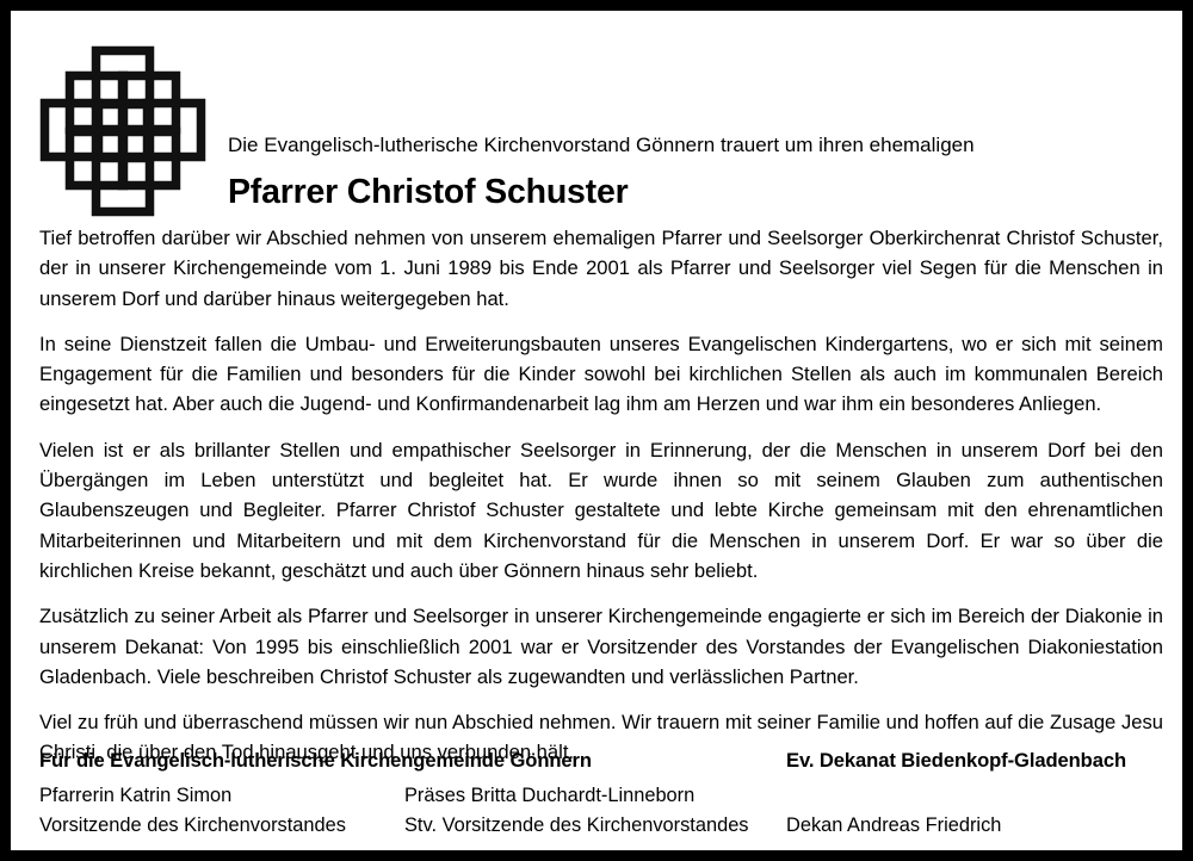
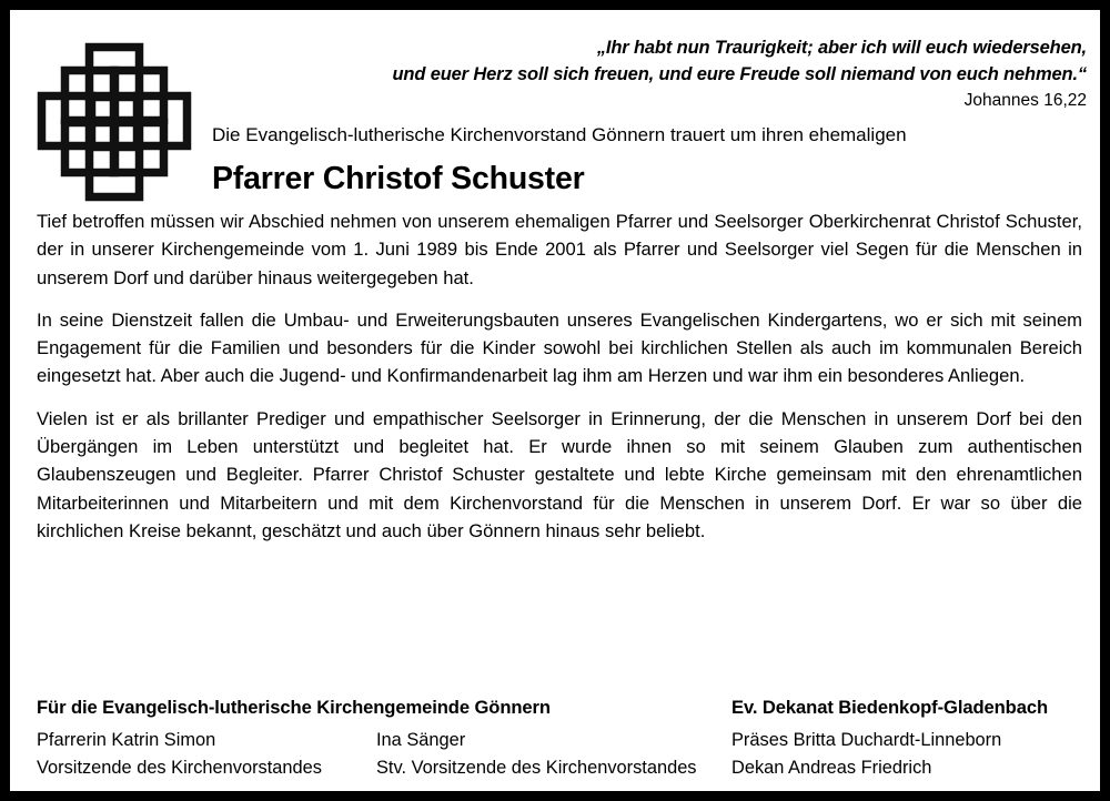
+ „Ihr habt nun Traurigkeit; aber ich will euch wiedersehen,
+ und euer Herz soll sich freuen, und eure Freude soll niemand von euch nehmen.“
+ Johannes 16,22
  Die Evangelisch-lutherische Kirchenvorstand Gönnern trauert um ihren ehemaligen
  Pfarrer Christof Schuster
- Tief betroffen darüber wir Abschied nehmen von unserem ehemaligen Pfarrer und Seelsorger Oberkirchenrat Christof Schuster, der in unserer Kirchengemeinde vom 1. Juni 1989 bis Ende 2001 als Pfarrer und Seelsorger viel Segen für die Menschen in unserem Dorf und darüber hinaus weitergegeben hat.
+ Tief betroffen müssen wir Abschied nehmen von unserem ehemaligen Pfarrer und Seelsorger Oberkirchenrat Christof Schuster, der in unserer Kirchengemeinde vom 1. Juni 1989 bis Ende 2001 als Pfarrer und Seelsorger viel Segen für die Menschen in unserem Dorf und darüber hinaus weitergegeben hat.
  In seine Dienstzeit fallen die Umbau- und Erweiterungsbauten unseres Evangelischen Kindergartens, wo er sich mit seinem Engagement für die Familien und besonders für die Kinder sowohl bei kirchlichen Stellen als auch im kommunalen Bereich eingesetzt hat. Aber auch die Jugend- und Konfirmandenarbeit lag ihm am Herzen und war ihm ein besonderes Anliegen.
- Vielen ist er als brillanter Stellen und empathischer Seelsorger in Erinnerung, der die Menschen in unserem Dorf bei den Übergängen im Leben unterstützt und begleitet hat. Er wurde ihnen so mit seinem Glauben zum authentischen Glaubenszeugen und Begleiter. Pfarrer Christof Schuster gestaltete und lebte Kirche gemeinsam mit den ehrenamtlichen Mitarbeiterinnen und Mitarbeitern und mit dem Kirchenvorstand für die Menschen in unserem Dorf. Er war so über die kirchlichen Kreise bekannt, geschätzt und auch über Gönnern hinaus sehr beliebt.
+ Vielen ist er als brillanter Prediger und empathischer Seelsorger in Erinnerung, der die Menschen in unserem Dorf bei den Übergängen im Leben unterstützt und begleitet hat. Er wurde ihnen so mit seinem Glauben zum authentischen Glaubenszeugen und Begleiter. Pfarrer Christof Schuster gestaltete und lebte Kirche gemeinsam mit den ehrenamtlichen Mitarbeiterinnen und Mitarbeitern und mit dem Kirchenvorstand für die Menschen in unserem Dorf. Er war so über die kirchlichen Kreise bekannt, geschätzt und auch über Gönnern hinaus sehr beliebt.
- Zusätzlich zu seiner Arbeit als Pfarrer und Seelsorger in unserer Kirchengemeinde engagierte er sich im Bereich der Diakonie in unserem Dekanat: Von 1995 bis einschließlich 2001 war er Vorsitzender des Vorstandes der Evangelischen Diakoniestation Gladenbach. Viele beschreiben Christof Schuster als zugewandten und verlässlichen Partner.
- Viel zu früh und überraschend müssen wir nun Abschied nehmen. Wir trauern mit seiner Familie und hoffen auf die Zusage Jesu Christi, die über den Tod hinausgeht und uns verbunden hält.
  Für die Evangelisch-lutherische Kirchengemeinde Gönnern
  Ev. Dekanat Biedenkopf-Gladenbach
  Pfarrerin Katrin Simon
+ Ina Sänger
  Präses Britta Duchardt-Linneborn
  Vorsitzende des Kirchenvorstandes
  Stv. Vorsitzende des Kirchenvorstandes
  Dekan Andreas Friedrich
